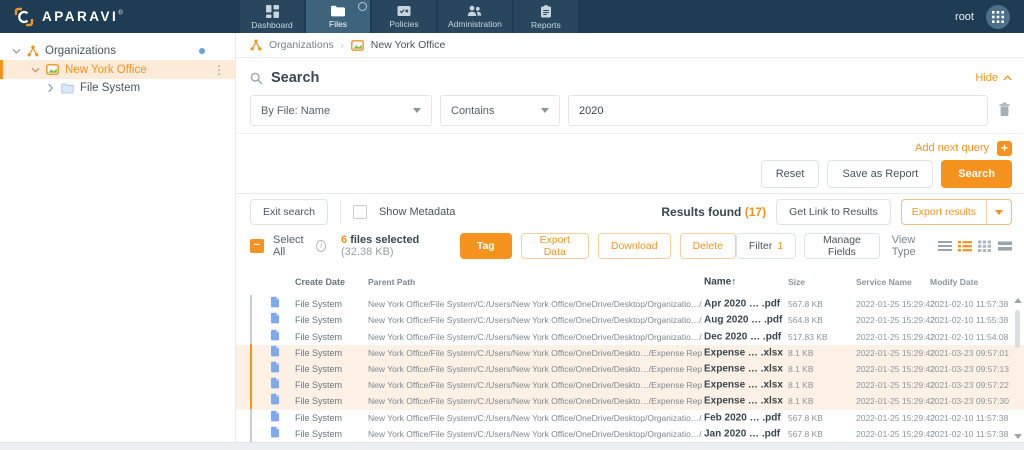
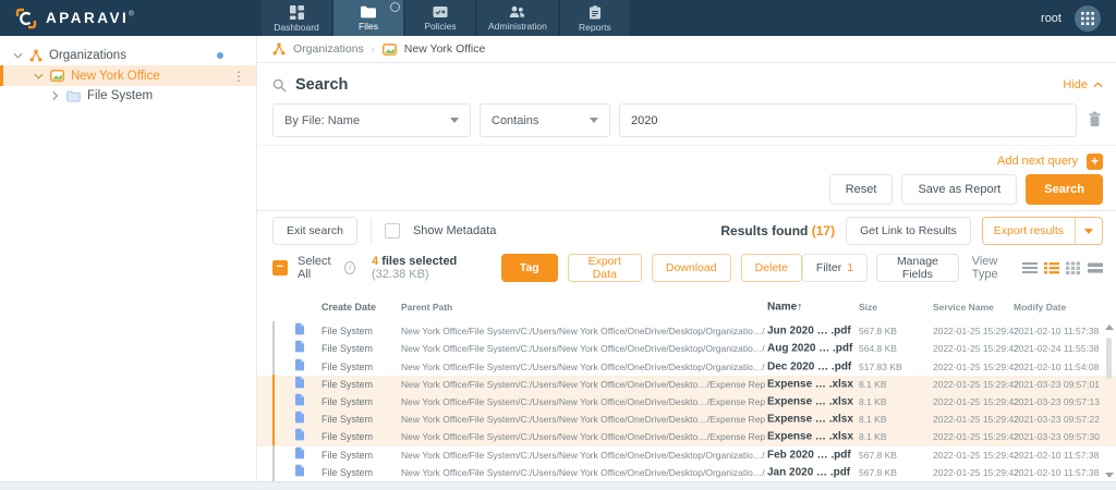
  APARAVI
  Dashboard
  Files
  Policies
  Administration
  Reports
  root
  Organizations
  New York Office
  File System
  Organizations
  ›
  New York Office
  Search
  Hide
  By File: Name
  Contains
  2020
  Add next query
  Reset
  Save as Report
  Search
  Exit search
  Show Metadata
  Results found (17)
  Get Link to Results
  Export results
  Select All
  i
- 6 files selected (32.38 KB)
+ 4 files selected (32.38 KB)
  Tag
  Export Data
  Download
  Delete
  Filter
  1
  Manage Fields
  View Type
  Create Date
  Parent Path
  Name↑
  Size
  Service Name
  Modify Date
  File System
  New York Office/File System/C:/Users/New York Office/OneDrive/Desktop/Organizatio…/
- Apr 2020 … .pdf
+ Jun 2020 … .pdf
  567.8 KB
  2022-01-25 15:29:42
  2021-02-10 11:57:38
  File System
  New York Office/File System/C:/Users/New York Office/OneDrive/Desktop/Organizatio…/
  Aug 2020 … .pdf
  564.8 KB
  2022-01-25 15:29:42
- 2021-02-10 11:55:38
+ 2021-02-24 11:55:38
  File System
  New York Office/File System/C:/Users/New York Office/OneDrive/Desktop/Organizatio…/
  Dec 2020 … .pdf
  517.83 KB
  2022-01-25 15:29:42
  2021-02-10 11:54:08
  File System
  New York Office/File System/C:/Users/New York Office/OneDrive/Deskto…/Expense Rep
  Expense … .xlsx
  8.1 KB
  2022-01-25 15:29:42
  2021-03-23 09:57:01
  File System
  New York Office/File System/C:/Users/New York Office/OneDrive/Deskto…/Expense Rep
  Expense … .xlsx
  8.1 KB
  2022-01-25 15:29:42
  2021-03-23 09:57:13
  File System
  New York Office/File System/C:/Users/New York Office/OneDrive/Deskto…/Expense Rep
  Expense … .xlsx
  8.1 KB
  2022-01-25 15:29:42
  2021-03-23 09:57:22
  File System
  New York Office/File System/C:/Users/New York Office/OneDrive/Deskto…/Expense Rep
  Expense … .xlsx
  8.1 KB
  2022-01-25 15:29:42
  2021-03-23 09:57:30
  File System
  New York Office/File System/C:/Users/New York Office/OneDrive/Desktop/Organizatio…/
  Feb 2020 … .pdf
  567.8 KB
  2022-01-25 15:29:42
  2021-02-10 11:57:38
  File System
  New York Office/File System/C:/Users/New York Office/OneDrive/Desktop/Organizatio…/
  Jan 2020 … .pdf
  567.8 KB
  2022-01-25 15:29:42
  2021-02-10 11:57:38
